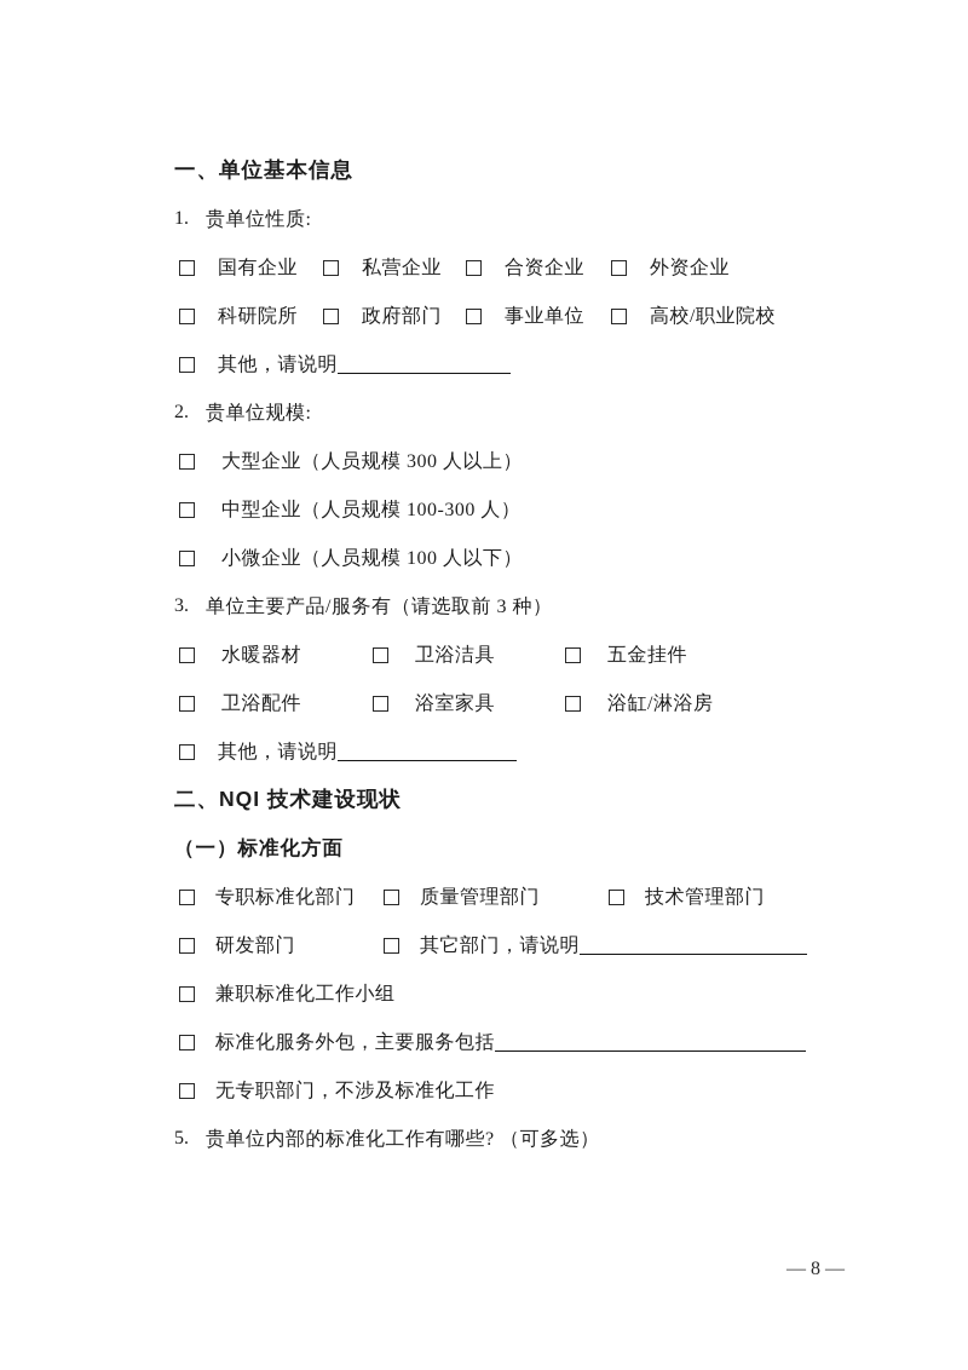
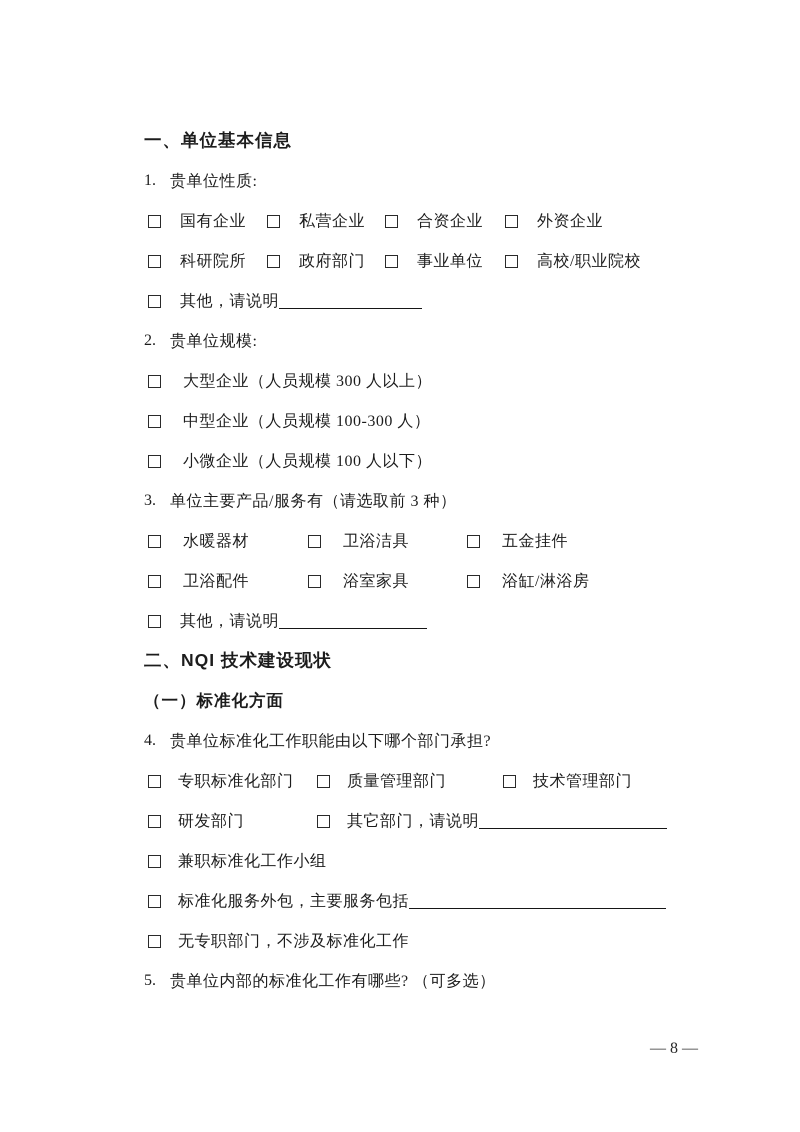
  一、单位基本信息
  1.
  贵单位性质:
  国有企业
  私营企业
  合资企业
  外资企业
  科研院所
  政府部门
  事业单位
  高校/职业院校
  其他，请说明
  2.
  贵单位规模:
  大型企业（人员规模 300 人以上）
  中型企业（人员规模 100-300 人）
  小微企业（人员规模 100 人以下）
  3.
  单位主要产品/服务有（请选取前 3 种）
  水暖器材
  卫浴洁具
  五金挂件
  卫浴配件
  浴室家具
  浴缸/淋浴房
  其他，请说明
  二、NQI 技术建设现状
  （一）标准化方面
+ 4.
+ 贵单位标准化工作职能由以下哪个部门承担?
  专职标准化部门
  质量管理部门
  技术管理部门
  研发部门
  其它部门，请说明
  兼职标准化工作小组
  标准化服务外包，主要服务包括
  无专职部门，不涉及标准化工作
  5.
  贵单位内部的标准化工作有哪些? （可多选）
  — 8 —
